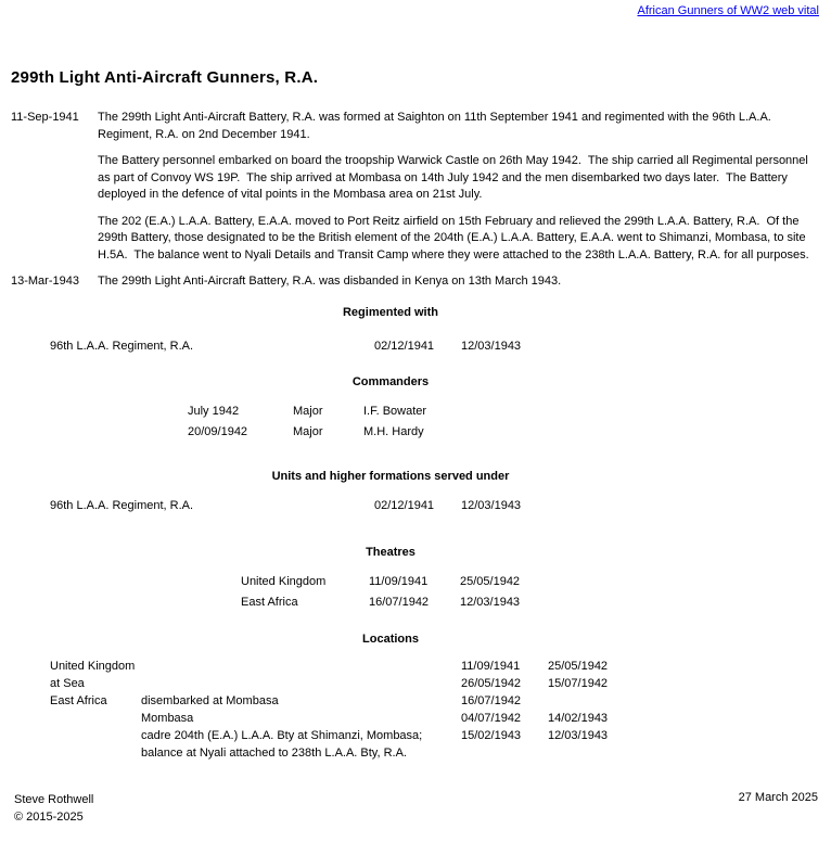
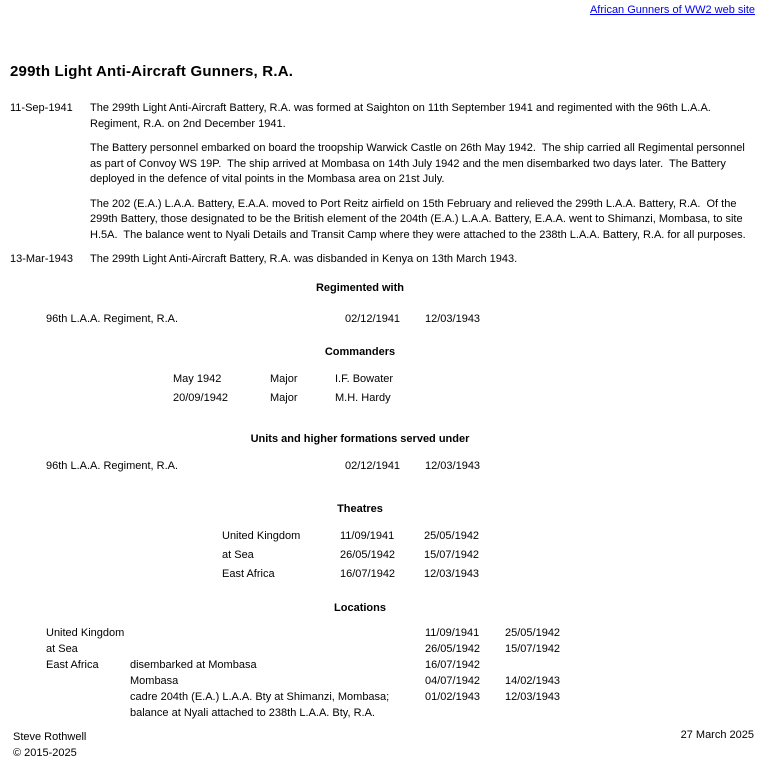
- African Gunners of WW2 web vital
+ African Gunners of WW2 web site
  299th Light Anti-Aircraft Gunners, R.A.
  11-Sep-1941
  The 299th Light Anti-Aircraft Battery, R.A. was formed at Saighton on 11th September 1941 and regimented with the 96th L.A.A. Regiment, R.A. on 2nd December 1941.
  The Battery personnel embarked on board the troopship Warwick Castle on 26th May 1942. The ship carried all Regimental personnel as part of Convoy WS 19P. The ship arrived at Mombasa on 14th July 1942 and the men disembarked two days later. The Battery deployed in the defence of vital points in the Mombasa area on 21st July.
  The 202 (E.A.) L.A.A. Battery, E.A.A. moved to Port Reitz airfield on 15th February and relieved the 299th L.A.A. Battery, R.A. Of the 299th Battery, those designated to be the British element of the 204th (E.A.) L.A.A. Battery, E.A.A. went to Shimanzi, Mombasa, to site H.5A. The balance went to Nyali Details and Transit Camp where they were attached to the 238th L.A.A. Battery, R.A. for all purposes.
  13-Mar-1943
  The 299th Light Anti-Aircraft Battery, R.A. was disbanded in Kenya on 13th March 1943.
  Regimented with
  96th L.A.A. Regiment, R.A.	02/12/1941	12/03/1943
  Commanders
- July 1942	Major	I.F. Bowater
+ May 1942	Major	I.F. Bowater
  20/09/1942	Major	M.H. Hardy
  Units and higher formations served under
  96th L.A.A. Regiment, R.A.	02/12/1941	12/03/1943
  Theatres
  United Kingdom	11/09/1941	25/05/1942
+ at Sea	26/05/1942	15/07/1942
  East Africa	16/07/1942	12/03/1943
  Locations
  United Kingdom		11/09/1941	25/05/1942
  at Sea		26/05/1942	15/07/1942
  East Africa	disembarked at Mombasa	16/07/1942
  	Mombasa	04/07/1942	14/02/1943
- 	cadre 204th (E.A.) L.A.A. Bty at Shimanzi, Mombasa; balance at Nyali attached to 238th L.A.A. Bty, R.A.	15/02/1943	12/03/1943
+ 	cadre 204th (E.A.) L.A.A. Bty at Shimanzi, Mombasa; balance at Nyali attached to 238th L.A.A. Bty, R.A.	01/02/1943	12/03/1943
  Steve Rothwell
  © 2015-2025
  27 March 2025
